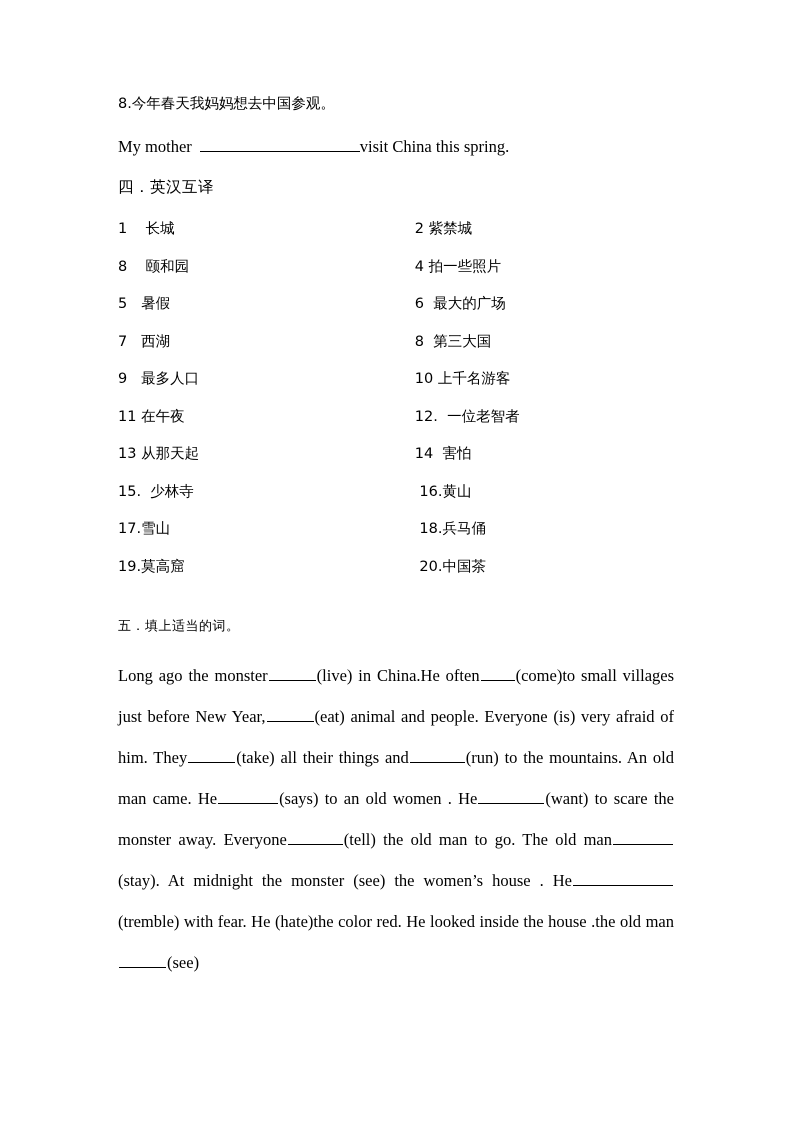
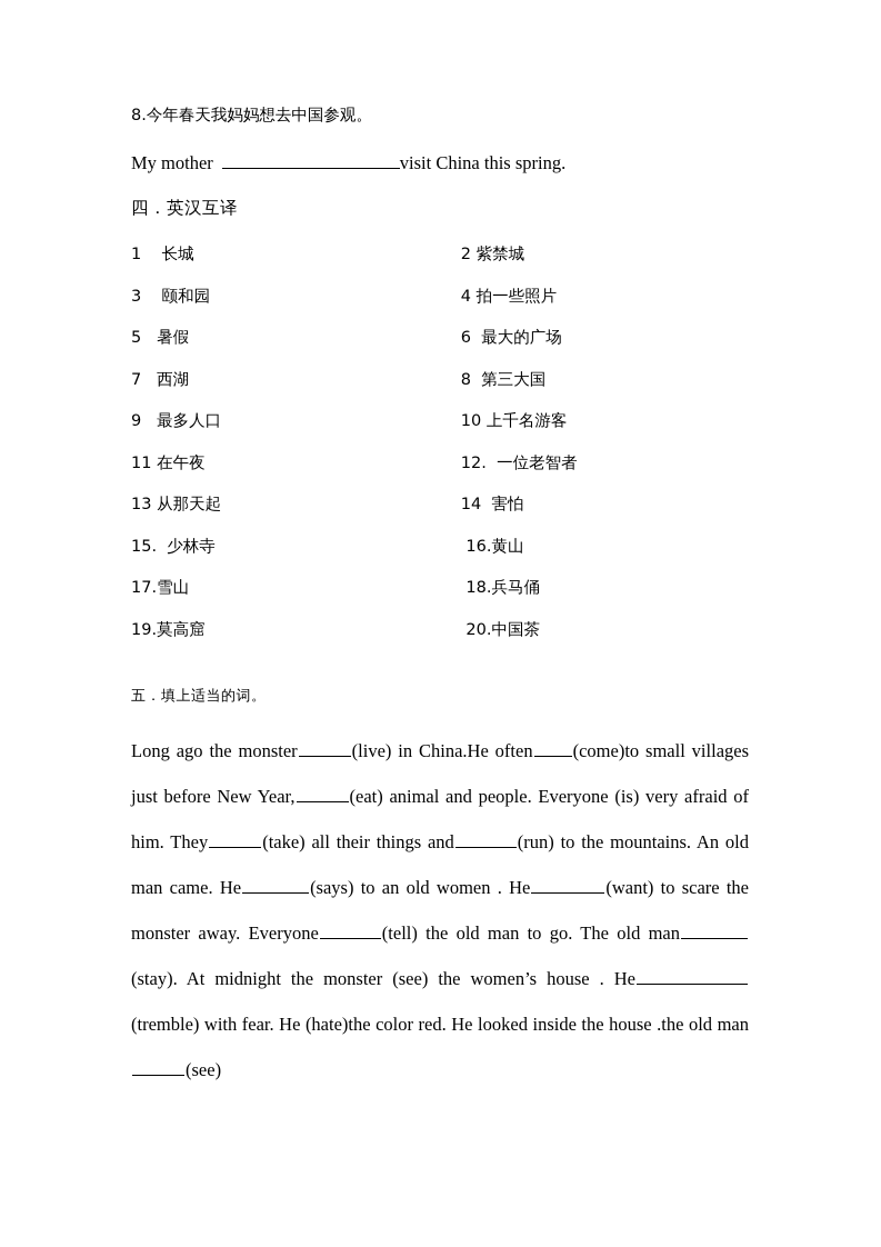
  8.今年春天我妈妈想去中国参观。
  My mother visit China this spring.
  四．英汉互译
  1 长城	2 紫禁城
- 8 颐和园	4 拍一些照片
+ 3 颐和园	4 拍一些照片
  5 暑假	6 最大的广场
  7 西湖	8 第三大国
  9 最多人口	10 上千名游客
  11 在午夜	12. 一位老智者
  13 从那天起	14 害怕
  15. 少林寺	16.黄山
  17.雪山	18.兵马俑
  19.莫高窟	20.中国茶
  五．填上适当的词。
  Long ago the monster (live) in China.He often (come)to small villages just before New Year, (eat) animal and people. Everyone (is) very afraid of him. They (take) all their things and (run) to the mountains. An old man came. He (says) to an old women . He (want) to scare the monster away. Everyone (tell) the old man to go. The old man(stay). At midnight the monster (see) the women’s house . He(tremble) with fear. He (hate)the color red. He looked inside the house .the old man(see)
